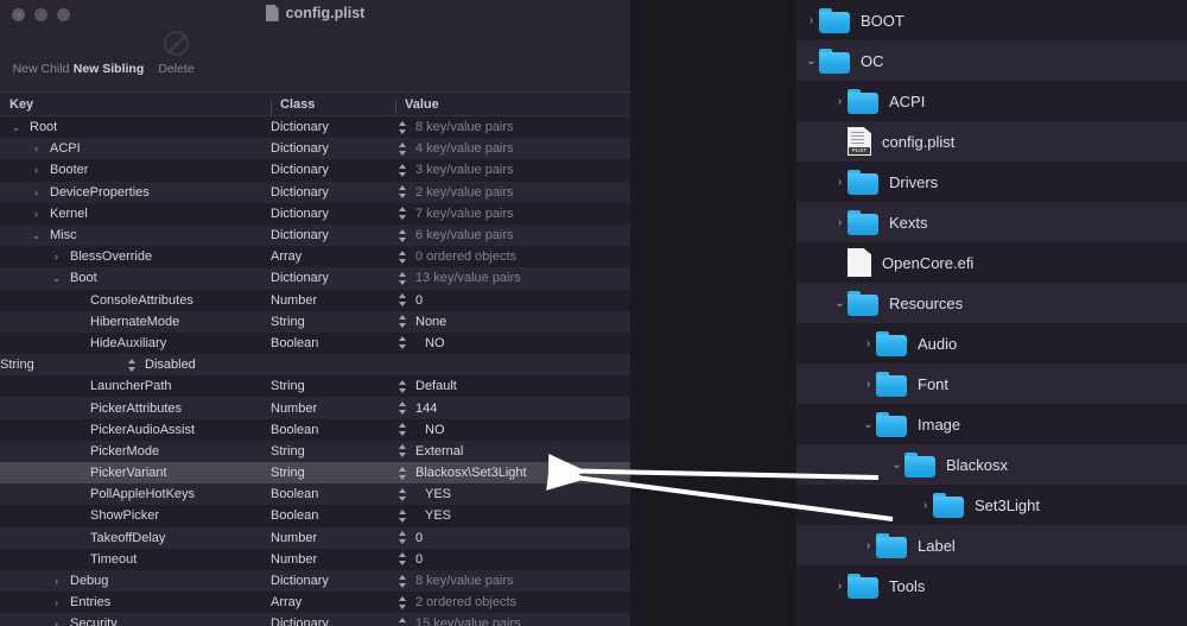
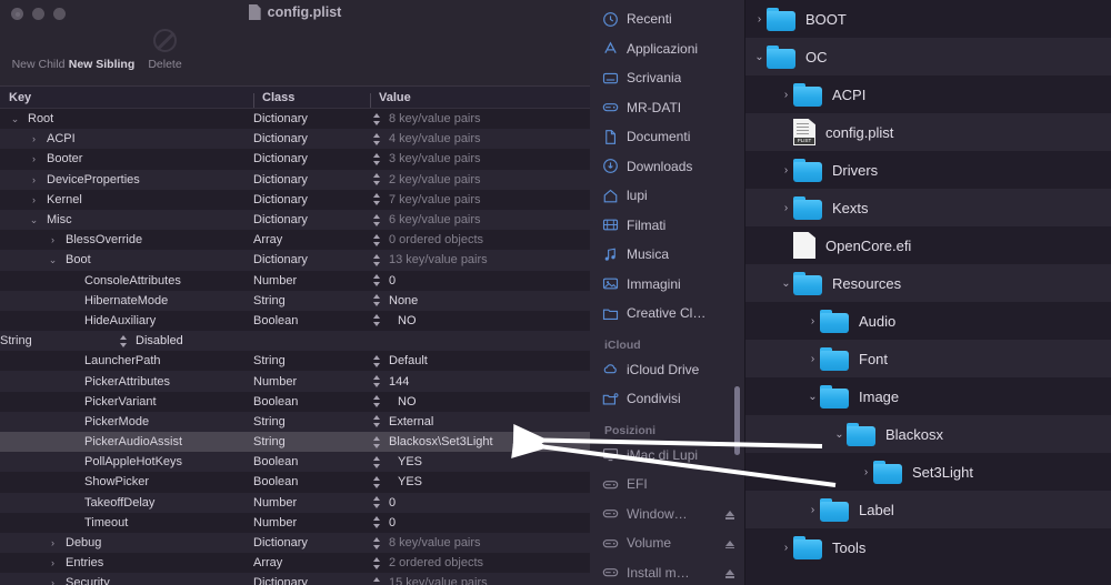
  config.plist
  New Child
  New Sibling
  Delete
  Key
  Class
  Value
  ⌄
  Root
  Dictionary
  8 key/value pairs
  ›
  ACPI
  Dictionary
  4 key/value pairs
  ›
  Booter
  Dictionary
  3 key/value pairs
  ›
  DeviceProperties
  Dictionary
  2 key/value pairs
  ›
  Kernel
  Dictionary
  7 key/value pairs
  ⌄
  Misc
  Dictionary
  6 key/value pairs
  ›
  BlessOverride
  Array
  0 ordered objects
  ⌄
  Boot
  Dictionary
  13 key/value pairs
  ConsoleAttributes
  Number
  0
  HibernateMode
  String
  None
  HideAuxiliary
  Boolean
  NO
  String
  Disabled
  LauncherPath
  String
  Default
  PickerAttributes
  Number
  144
- PickerAudioAssist
+ PickerVariant
  Boolean
  NO
  PickerMode
  String
  External
- PickerVariant
+ PickerAudioAssist
  String
  Blackosx\Set3Light
  PollAppleHotKeys
  Boolean
  YES
  ShowPicker
  Boolean
  YES
  TakeoffDelay
  Number
  0
  Timeout
  Number
  0
  ›
  Debug
  Dictionary
  8 key/value pairs
  ›
  Entries
  Array
  2 ordered objects
  ›
  Security
  Dictionary
  15 key/value pairs
+ Recenti
+ Applicazioni
+ Scrivania
+ MR-DATI
+ Documenti
+ Downloads
+ lupi
+ Filmati
+ Musica
+ Immagini
+ Creative Cl…
+ iCloud
+ iCloud Drive
+ Condivisi
+ Posizioni
+ iMac di Lupi
+ EFI
+ Window…
+ Volume
+ Install m…
  ›
  BOOT
  ⌄
  OC
  ›
  ACPI
  config.plist
  ›
  Drivers
  ›
  Kexts
  OpenCore.efi
  ⌄
  Resources
  ›
  Audio
  ›
  Font
  ⌄
  Image
  ⌄
  Blackosx
  ›
  Set3Light
  ›
  Label
  ›
  Tools
